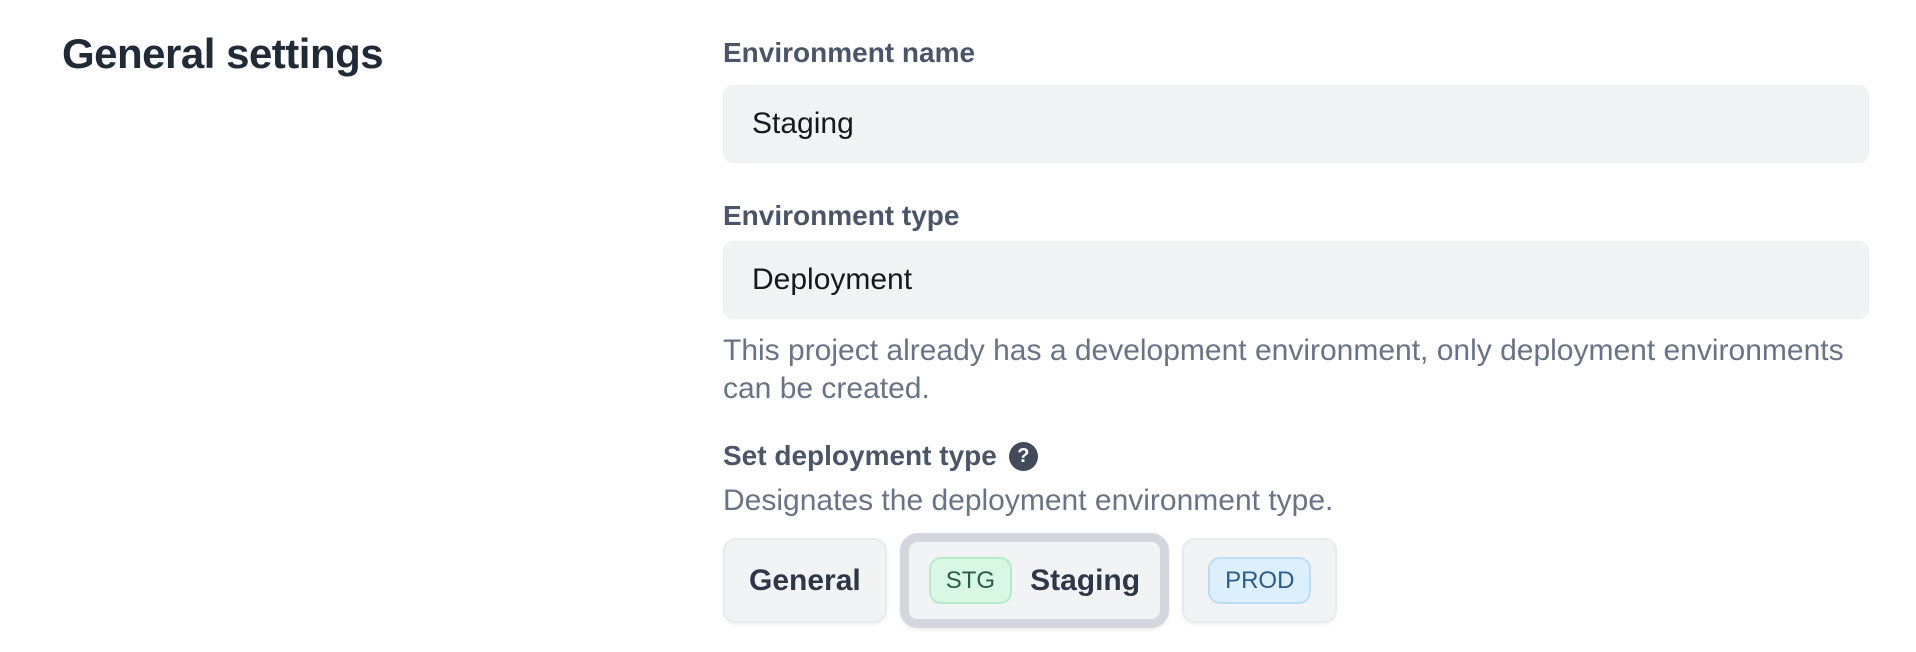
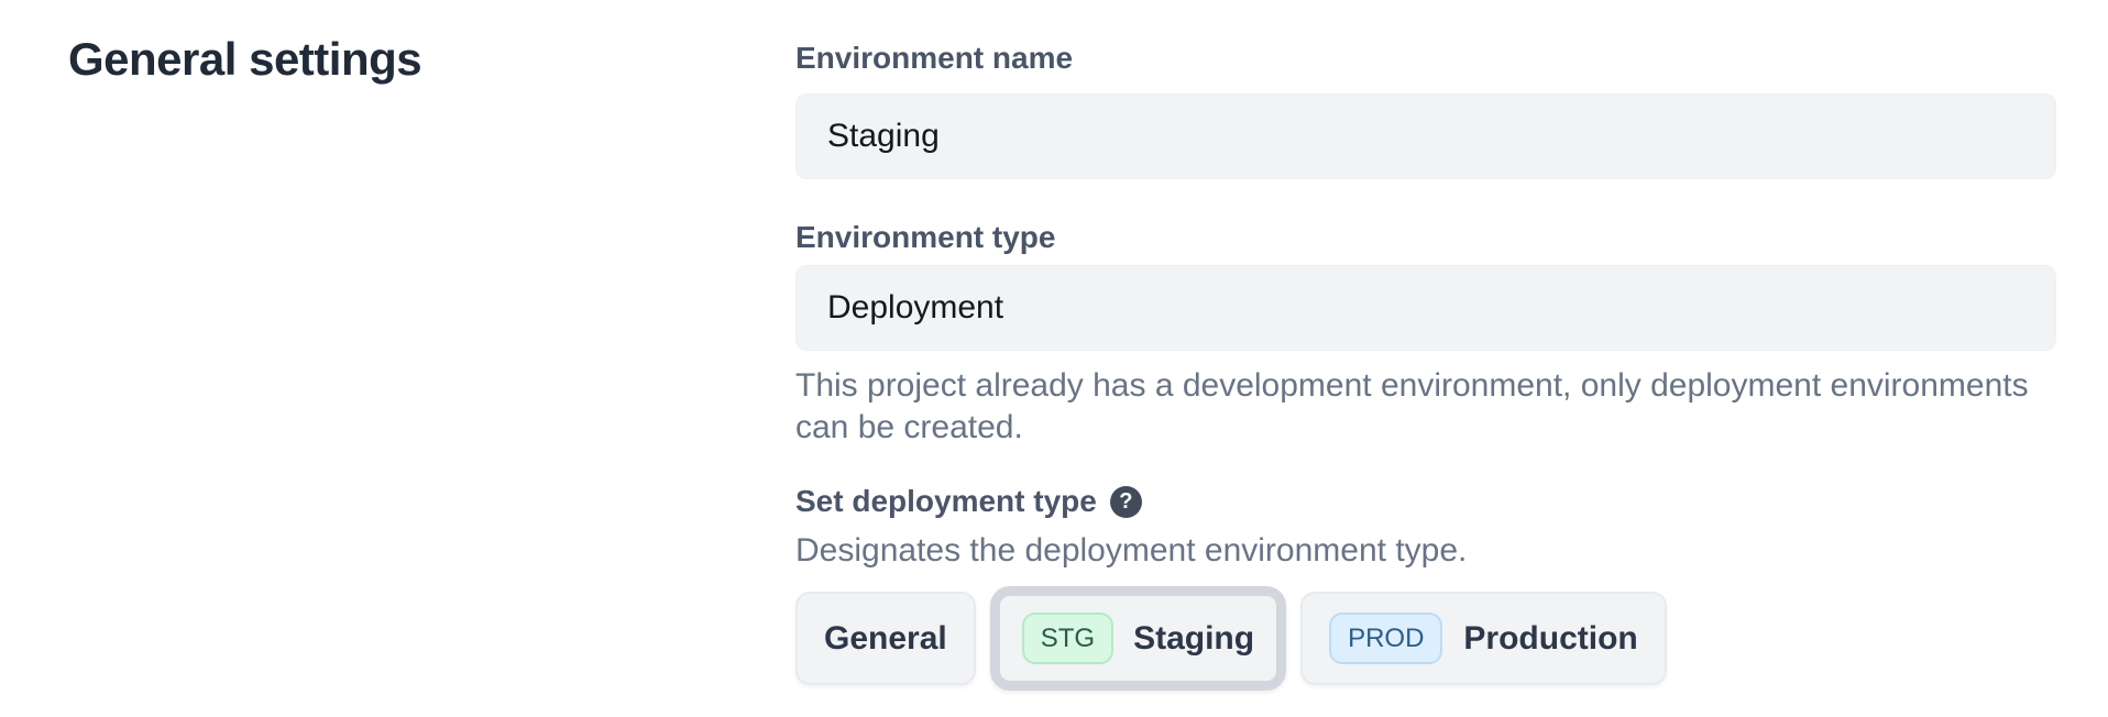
  General settings
  Environment name
  Staging
  Environment type
  Deployment
  This project already has a development environment, only deployment environments can be created.
  Set deployment type
  ?
  Designates the deployment environment type.
  General
  STG
  Staging
  PROD
+ Production
